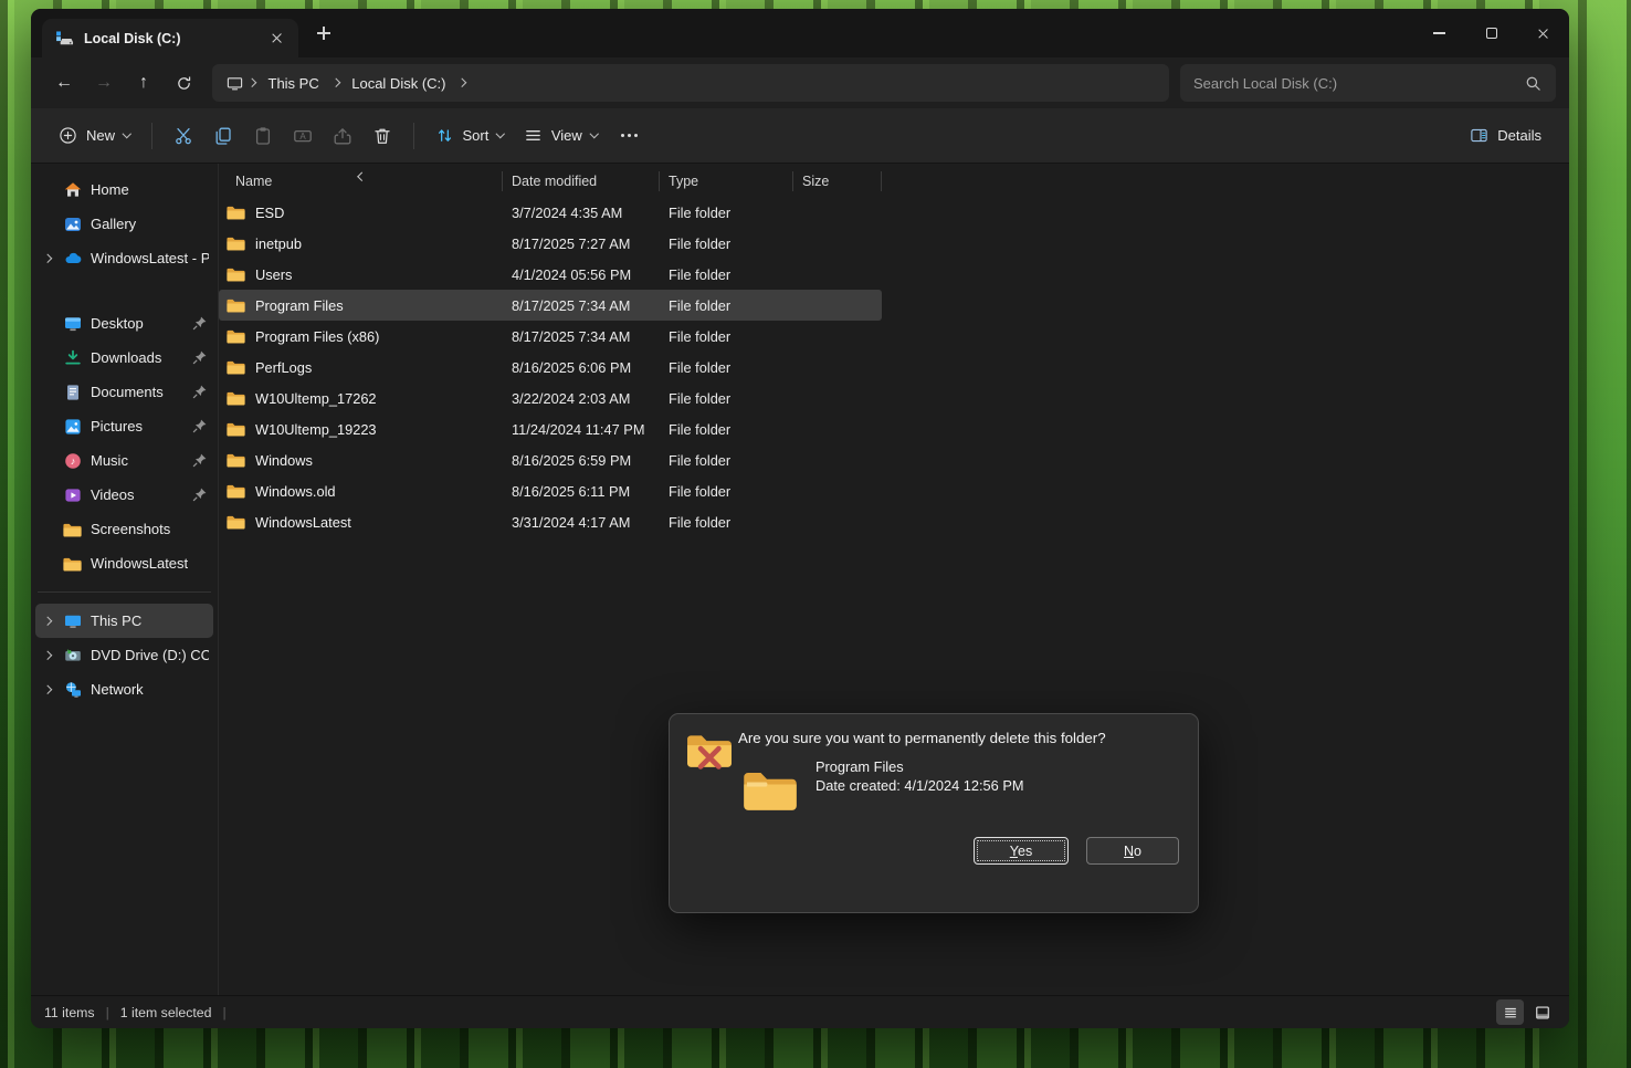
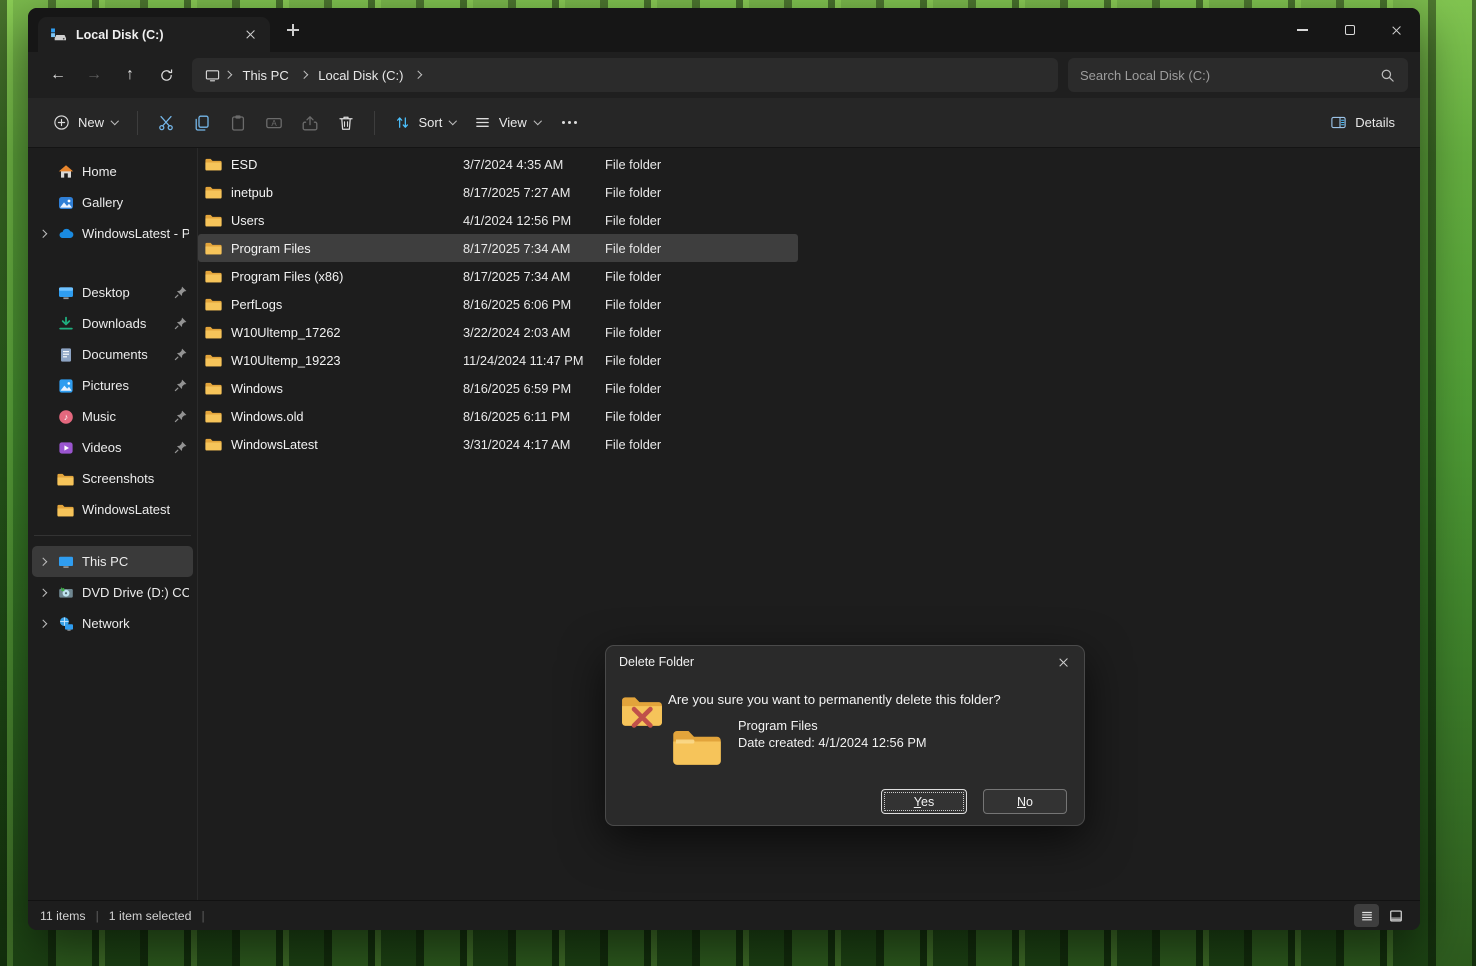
  Local Disk (C:)
  ←
  →
  ↑
  This PC
  Local Disk (C:)
  Search Local Disk (C:)
  New
  A
  Sort
  View
  Details
  Home
  Gallery
  WindowsLatest - P
  Desktop
  Downloads
  Documents
  Pictures
  ♪
  Music
  Videos
  Screenshots
  WindowsLatest
  This PC
  DVD Drive (D:) CC
  Network
- Name
- Date modified
- Type
- Size
  ESD
  3/7/2024 4:35 AM
  File folder
  inetpub
  8/17/2025 7:27 AM
  File folder
  Users
- 4/1/2024 05:56 PM
+ 4/1/2024 12:56 PM
  File folder
  Program Files
  8/17/2025 7:34 AM
  File folder
  Program Files (x86)
  8/17/2025 7:34 AM
  File folder
  PerfLogs
  8/16/2025 6:06 PM
  File folder
  W10Ultemp_17262
  3/22/2024 2:03 AM
  File folder
  W10Ultemp_19223
  11/24/2024 11:47 PM
  File folder
  Windows
  8/16/2025 6:59 PM
  File folder
  Windows.old
  8/16/2025 6:11 PM
  File folder
  WindowsLatest
  3/31/2024 4:17 AM
  File folder
+ Delete Folder
  Are you sure you want to permanently delete this folder?
  Program Files
  Date created: 4/1/2024 12:56 PM
  Yes
  No
  11 items
  |
  1 item selected
  |
